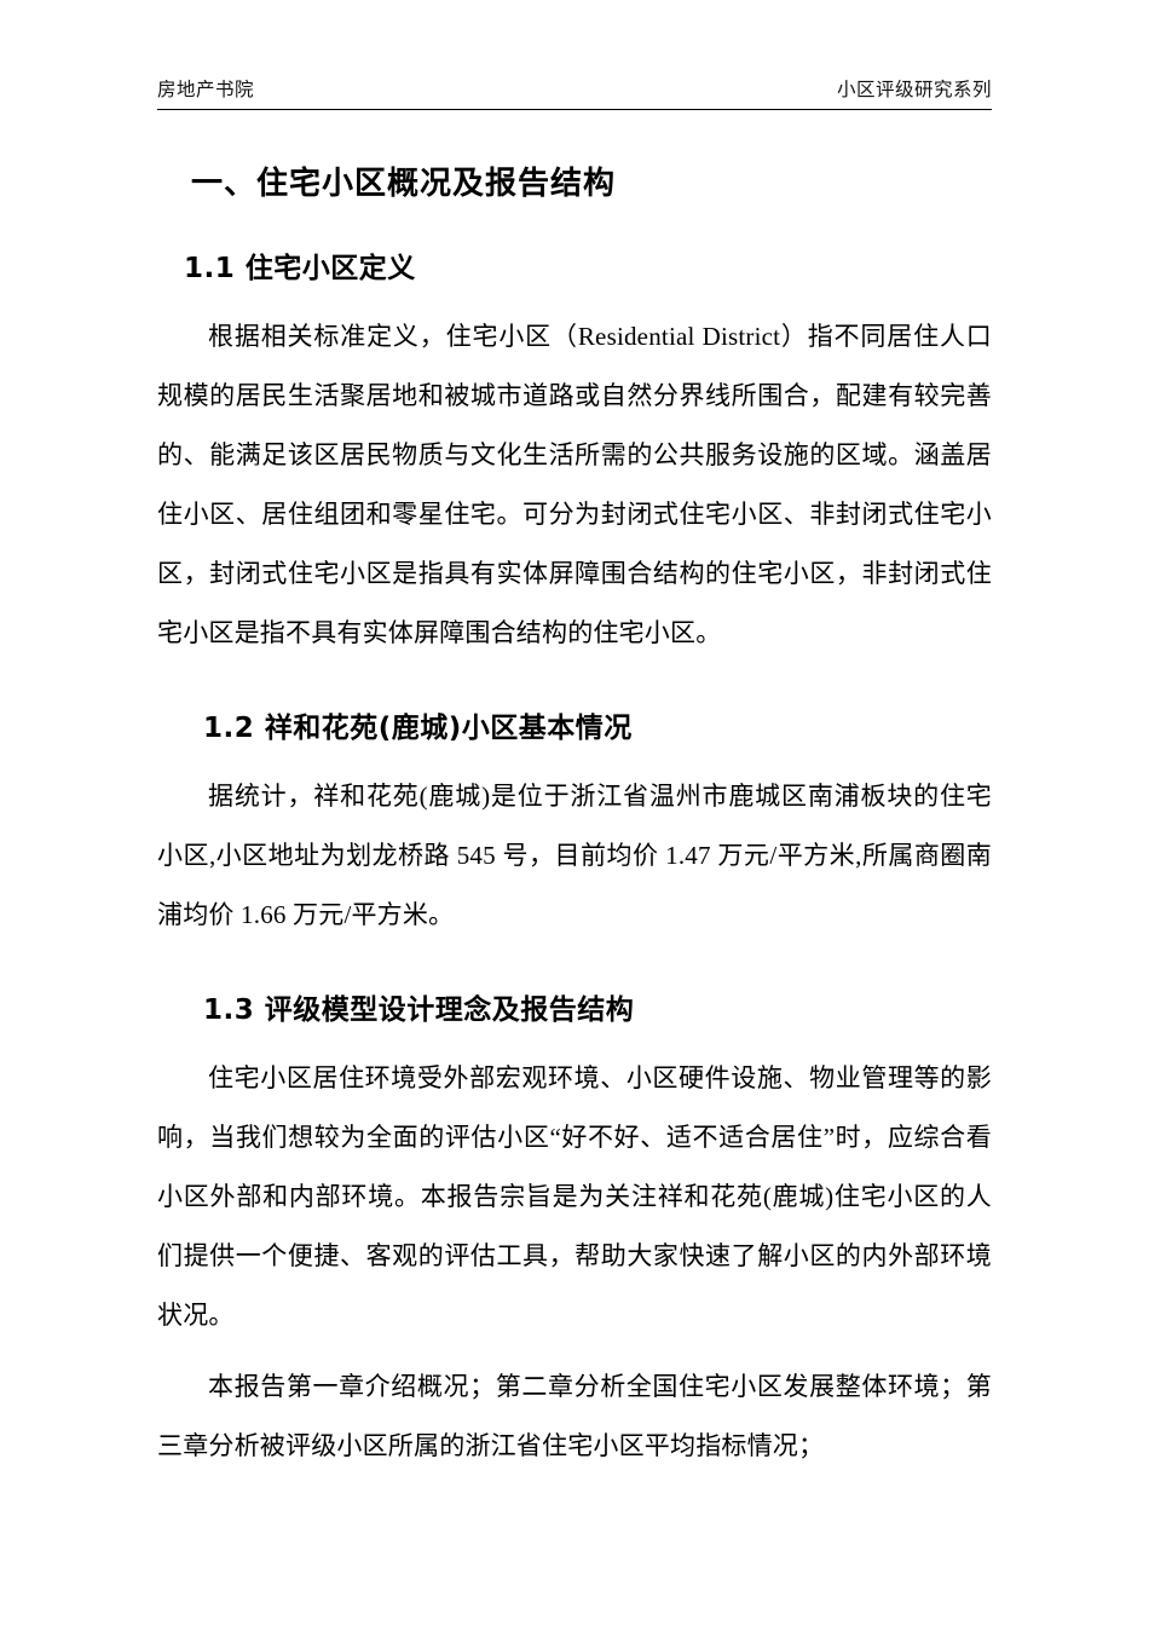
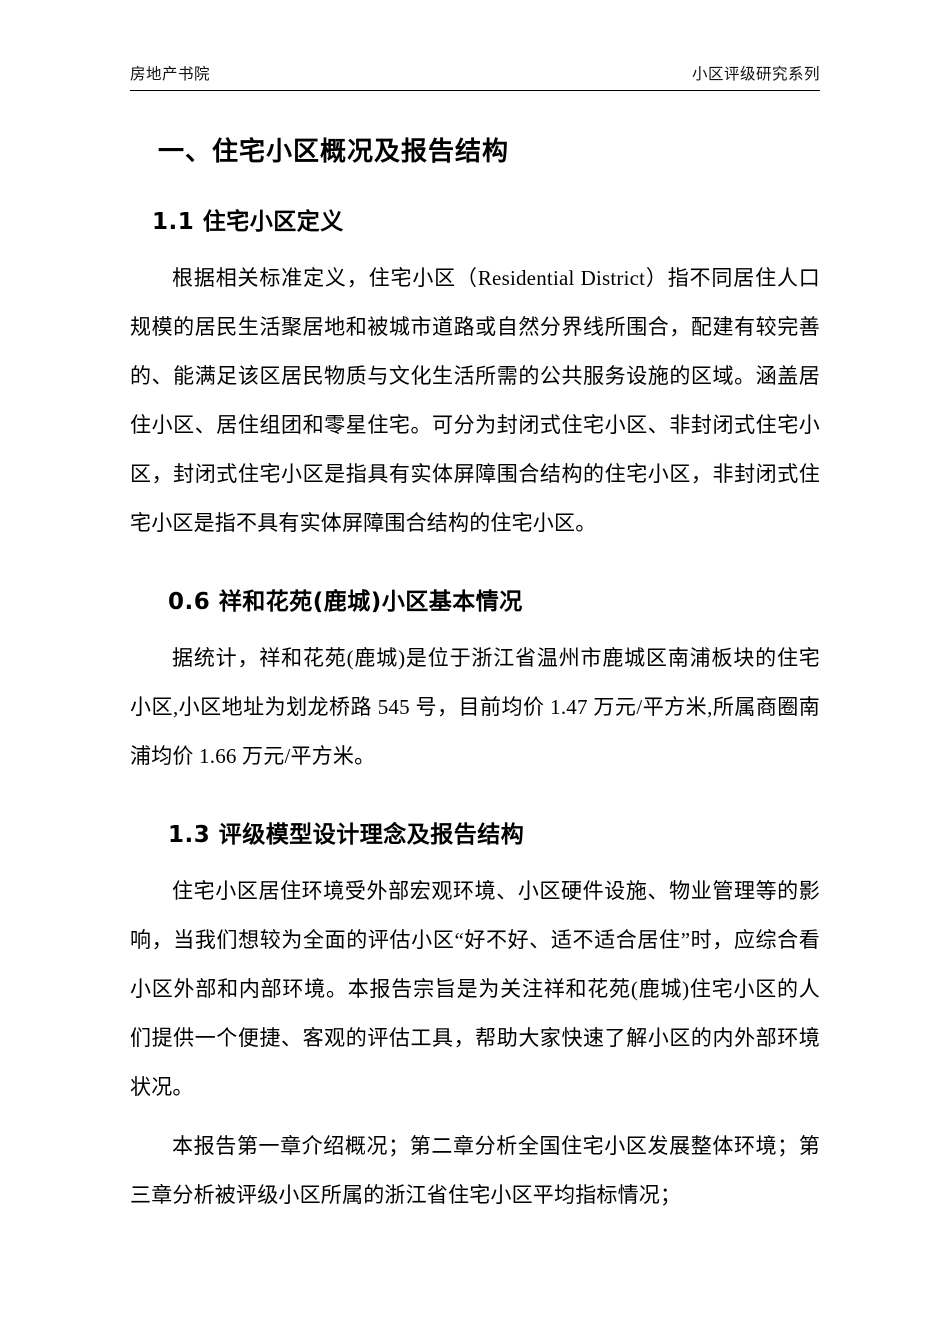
  房地产书院
  小区评级研究系列
  一、住宅小区概况及报告结构
  1.1 住宅小区定义
  根据相关标准定义，住宅小区（Residential District）指不同居住人口规模的居民生活聚居地和被城市道路或自然分界线所围合，配建有较完善的、能满足该区居民物质与文化生活所需的公共服务设施的区域。涵盖居住小区、居住组团和零星住宅。可分为封闭式住宅小区、非封闭式住宅小区，封闭式住宅小区是指具有实体屏障围合结构的住宅小区，非封闭式住宅小区是指不具有实体屏障围合结构的住宅小区。
- 1.2 祥和花苑(鹿城)小区基本情况
+ 0.6 祥和花苑(鹿城)小区基本情况
  据统计，祥和花苑(鹿城)是位于浙江省温州市鹿城区南浦板块的住宅小区,小区地址为划龙桥路 545 号，目前均价 1.47 万元/平方米,所属商圈南浦均价 1.66 万元/平方米。
  1.3 评级模型设计理念及报告结构
  住宅小区居住环境受外部宏观环境、小区硬件设施、物业管理等的影响，当我们想较为全面的评估小区“好不好、适不适合居住”时，应综合看小区外部和内部环境。本报告宗旨是为关注祥和花苑(鹿城)住宅小区的人们提供一个便捷、客观的评估工具，帮助大家快速了解小区的内外部环境状况。
  本报告第一章介绍概况；第二章分析全国住宅小区发展整体环境；第三章分析被评级小区所属的浙江省住宅小区平均指标情况；
